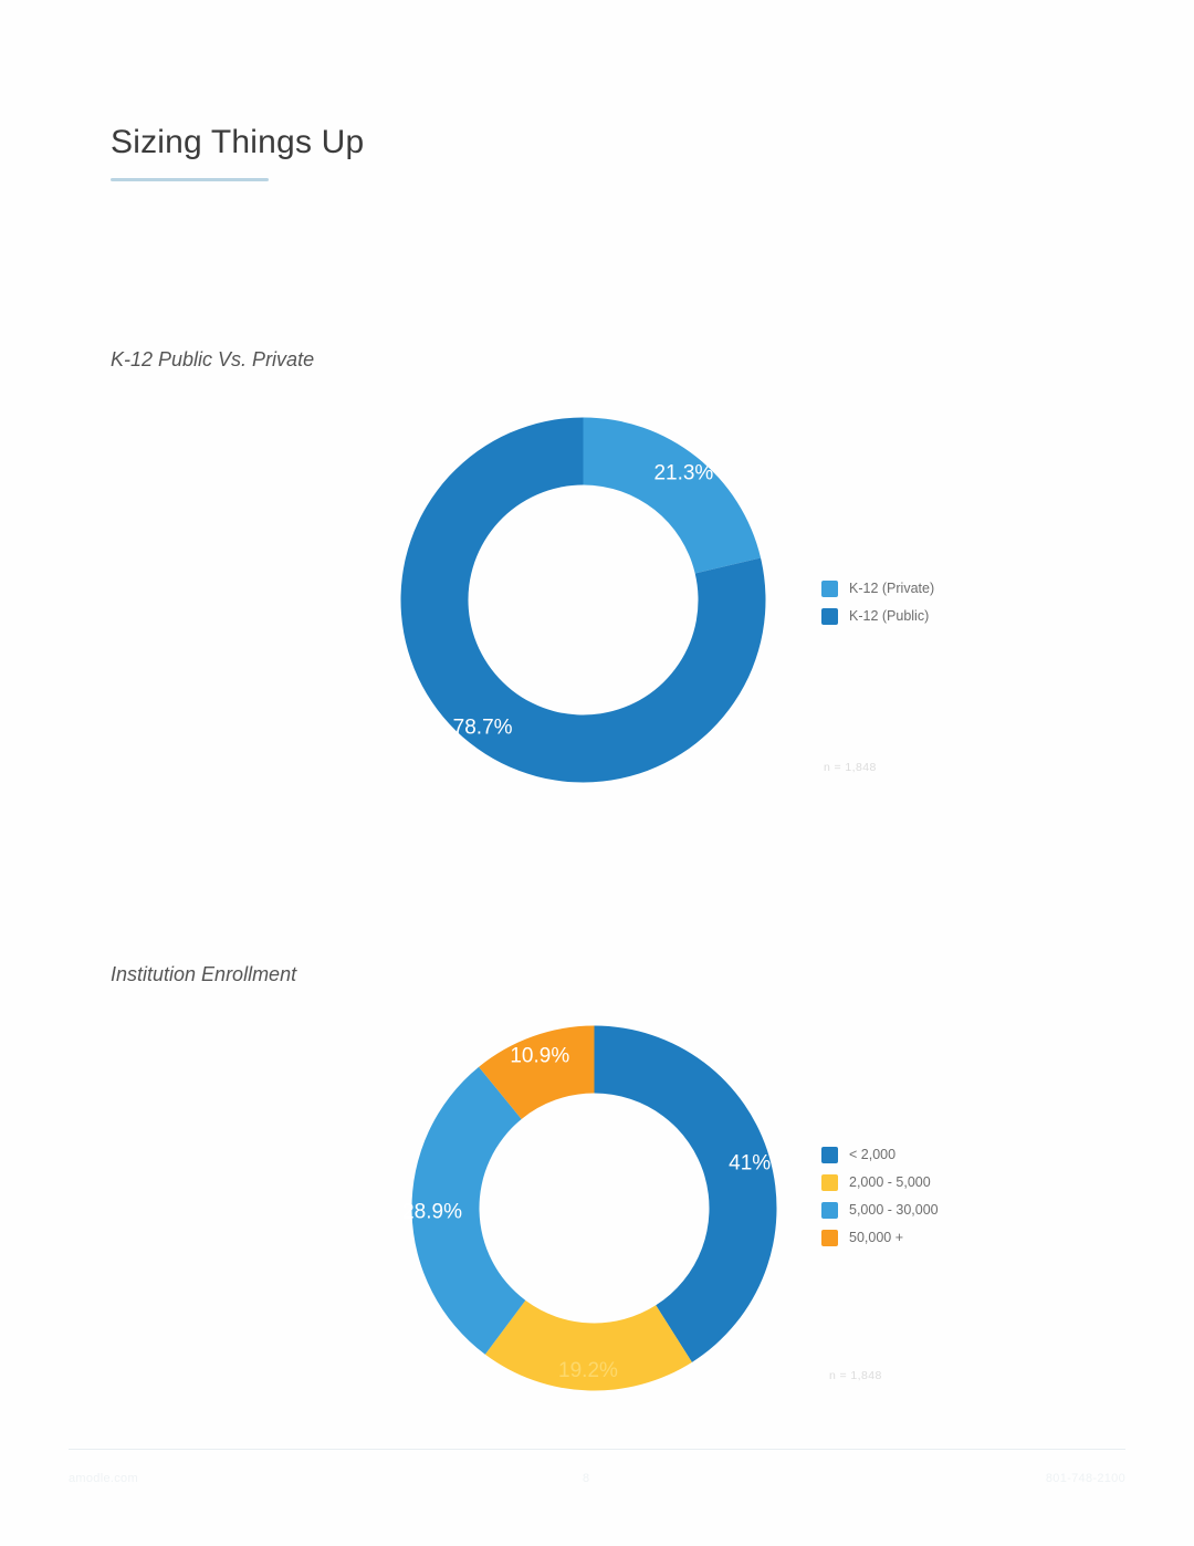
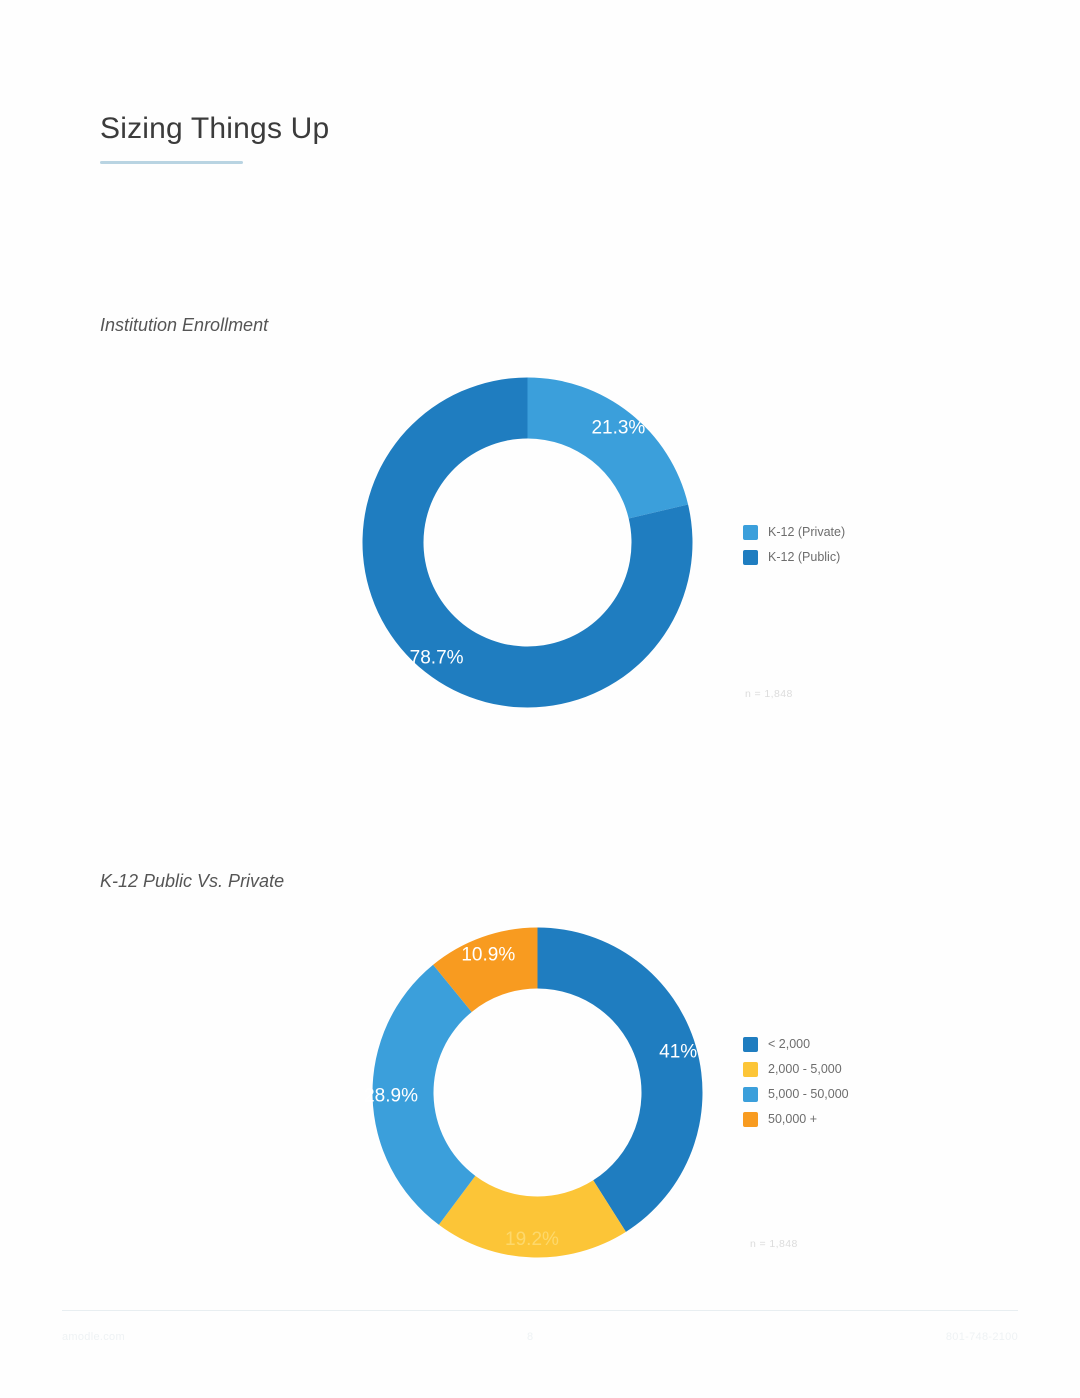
  Sizing Things Up
- K-12 Public Vs. Private
+ Institution Enrollment
  21.3%
  78.7%
  K-12 (Private)
  K-12 (Public)
  n = 1,848
- Institution Enrollment
+ K-12 Public Vs. Private
  41%
  19.2%
  28.9%
  10.9%
  < 2,000
  2,000 - 5,000
- 5,000 - 30,000
+ 5,000 - 50,000
  50,000 +
  n = 1,848
